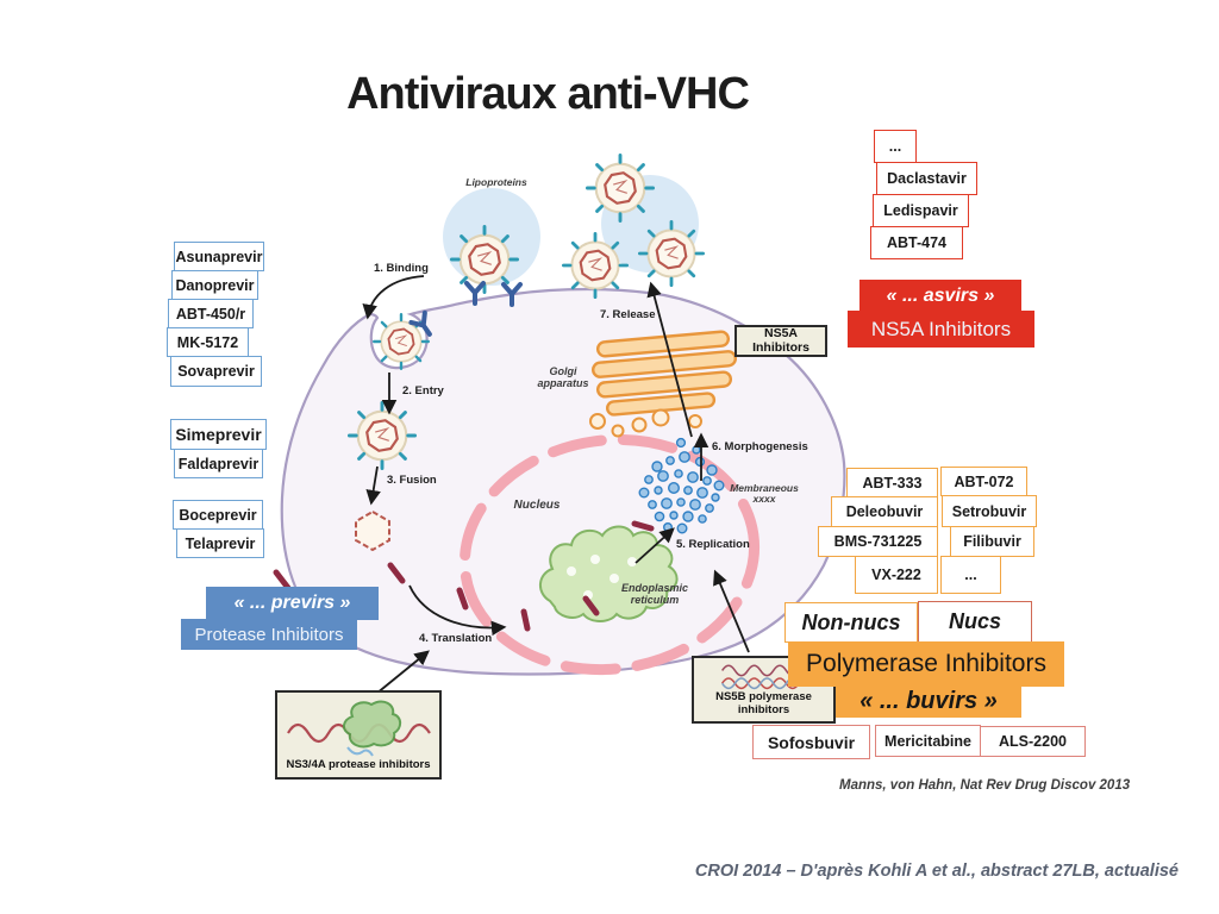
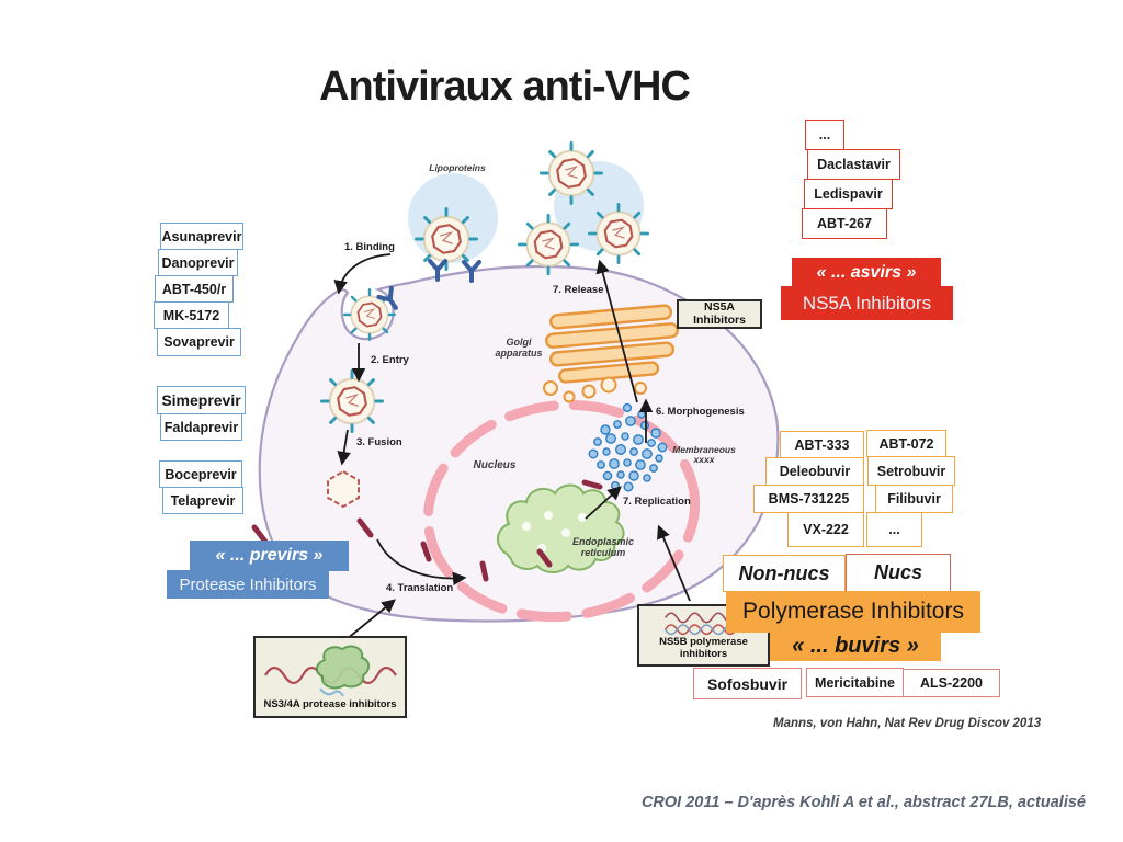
  Antiviraux anti-VHC
  Lipoproteins
  1. Binding
  2. Entry
  3. Fusion
  4. Translation
- 5. Replication
+ 7. Replication
  6. Morphogenesis
  7. Release
  Nucleus
  Golgi apparatus
  Endoplasmic reticulum
  Membraneous xxxx
  NS5A Inhibitors
  NS5B polymerase inhibitors
  NS3/4A protease inhibitors
  Asunaprevir
  Danoprevir
  ABT-450/r
  MK-5172
  Sovaprevir
  Simeprevir
  Faldaprevir
  Boceprevir
  Telaprevir
  « ... previrs »
  Protease Inhibitors
  ...
  Daclastavir
  Ledispavir
- ABT-474
+ ABT-267
  « ... asvirs »
  NS5A Inhibitors
  ABT-333
  Deleobuvir
  BMS-731225
  VX-222
  ABT-072
  Setrobuvir
  Filibuvir
  ...
  Non-nucs
  Nucs
  Polymerase Inhibitors
  « ... buvirs »
  Sofosbuvir
  Mericitabine
  ALS-2200
  Manns, von Hahn, Nat Rev Drug Discov 2013
- CROI 2014 – D'après Kohli A et al., abstract 27LB, actualisé
+ CROI 2011 – D'après Kohli A et al., abstract 27LB, actualisé
